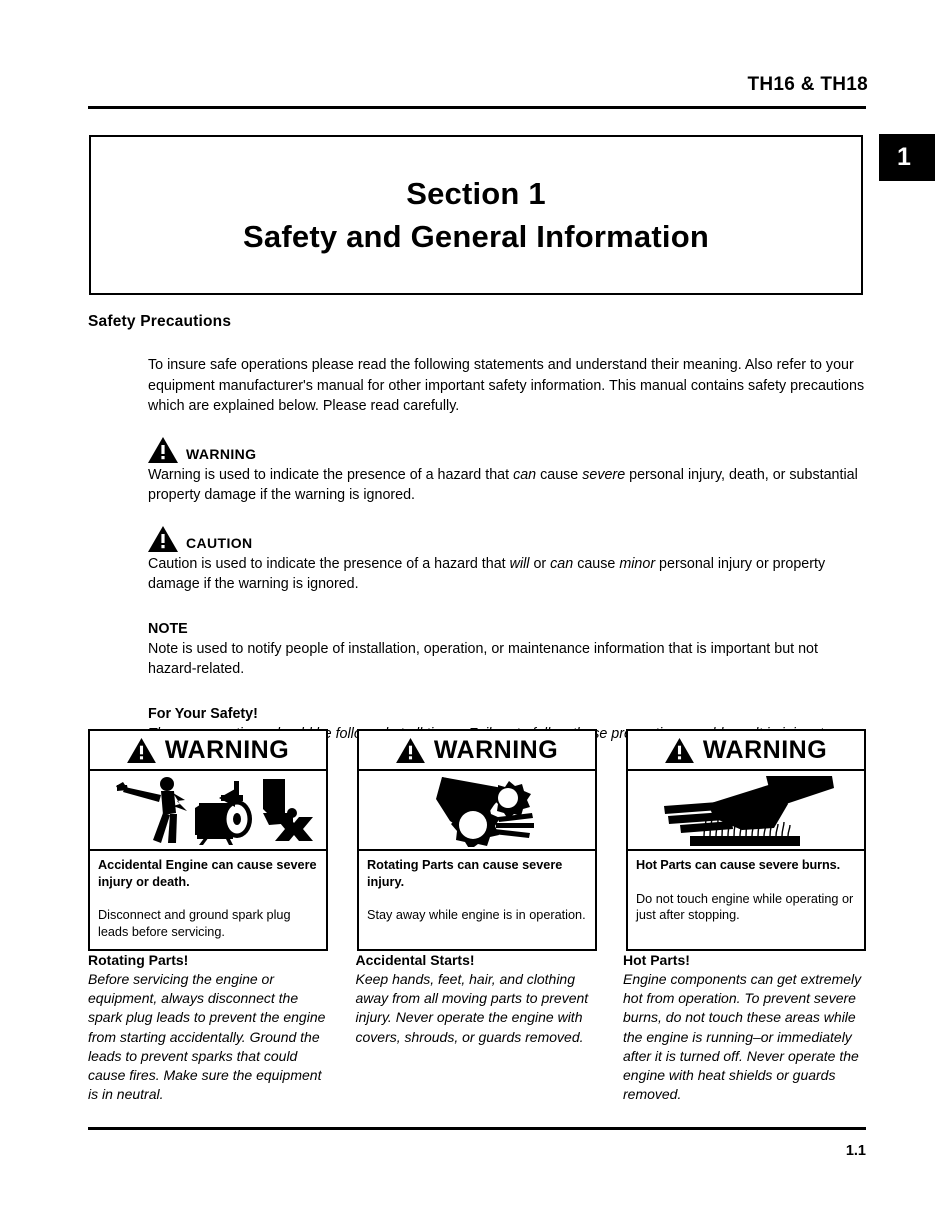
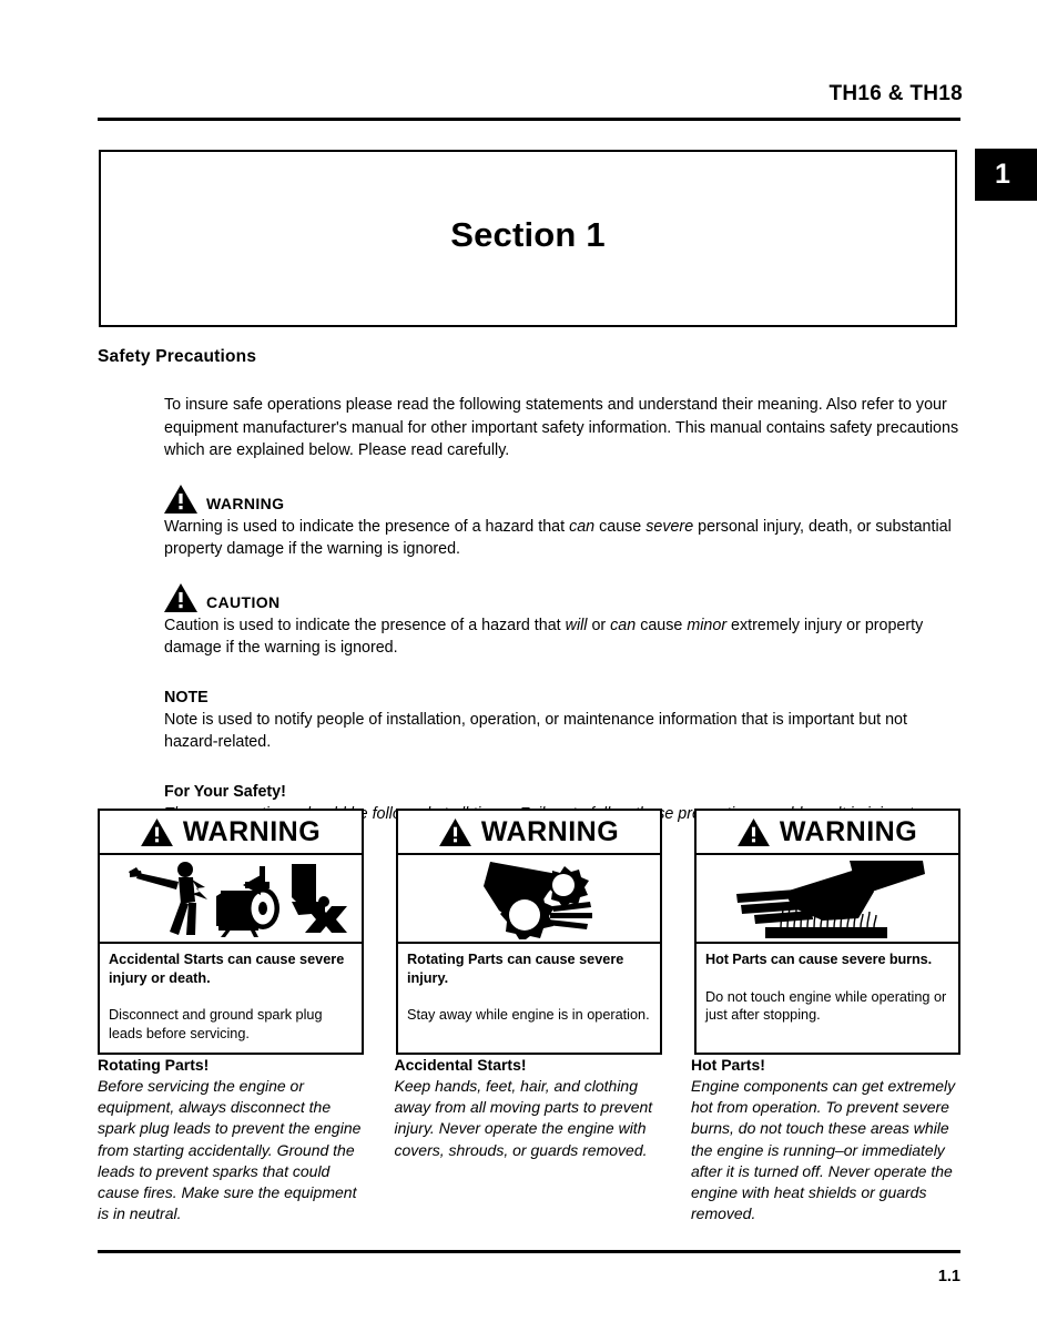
  TH16 & TH18
  1
  Section 1
- Safety and General Information
  Safety Precautions
  To insure safe operations please read the following statements and understand their meaning. Also refer to your equipment manufacturer's manual for other important safety information. This manual contains safety precautions which are explained below. Please read carefully.
  WARNING
  Warning is used to indicate the presence of a hazard that can cause severe personal injury, death, or substantial property damage if the warning is ignored.
  CAUTION
- Caution is used to indicate the presence of a hazard that will or can cause minor personal injury or property damage if the warning is ignored.
+ Caution is used to indicate the presence of a hazard that will or can cause minor extremely injury or property damage if the warning is ignored.
  NOTE
  Note is used to notify people of installation, operation, or maintenance information that is important but not hazard-related.
  For Your Safety!
  WARNING
- Accidental Engine can cause severe injury or death.
+ Accidental Starts can cause severe injury or death.
  Disconnect and ground spark plug leads before servicing.
  WARNING
  Rotating Parts can cause severe injury.
  Stay away while engine is in operation.
  WARNING
  Hot Parts can cause severe burns.
  Do not touch engine while operating or just after stopping.
  Rotating Parts!
  Before servicing the engine or equipment, always disconnect the spark plug leads to prevent the engine from starting accidentally. Ground the leads to prevent sparks that could cause fires. Make sure the equipment is in neutral.
  Accidental Starts!
  Keep hands, feet, hair, and clothing away from all moving parts to prevent injury. Never operate the engine with covers, shrouds, or guards removed.
  Hot Parts!
  Engine components can get extremely hot from operation. To prevent severe burns, do not touch these areas while the engine is running–or immediately after it is turned off. Never operate the engine with heat shields or guards removed.
  1.1
